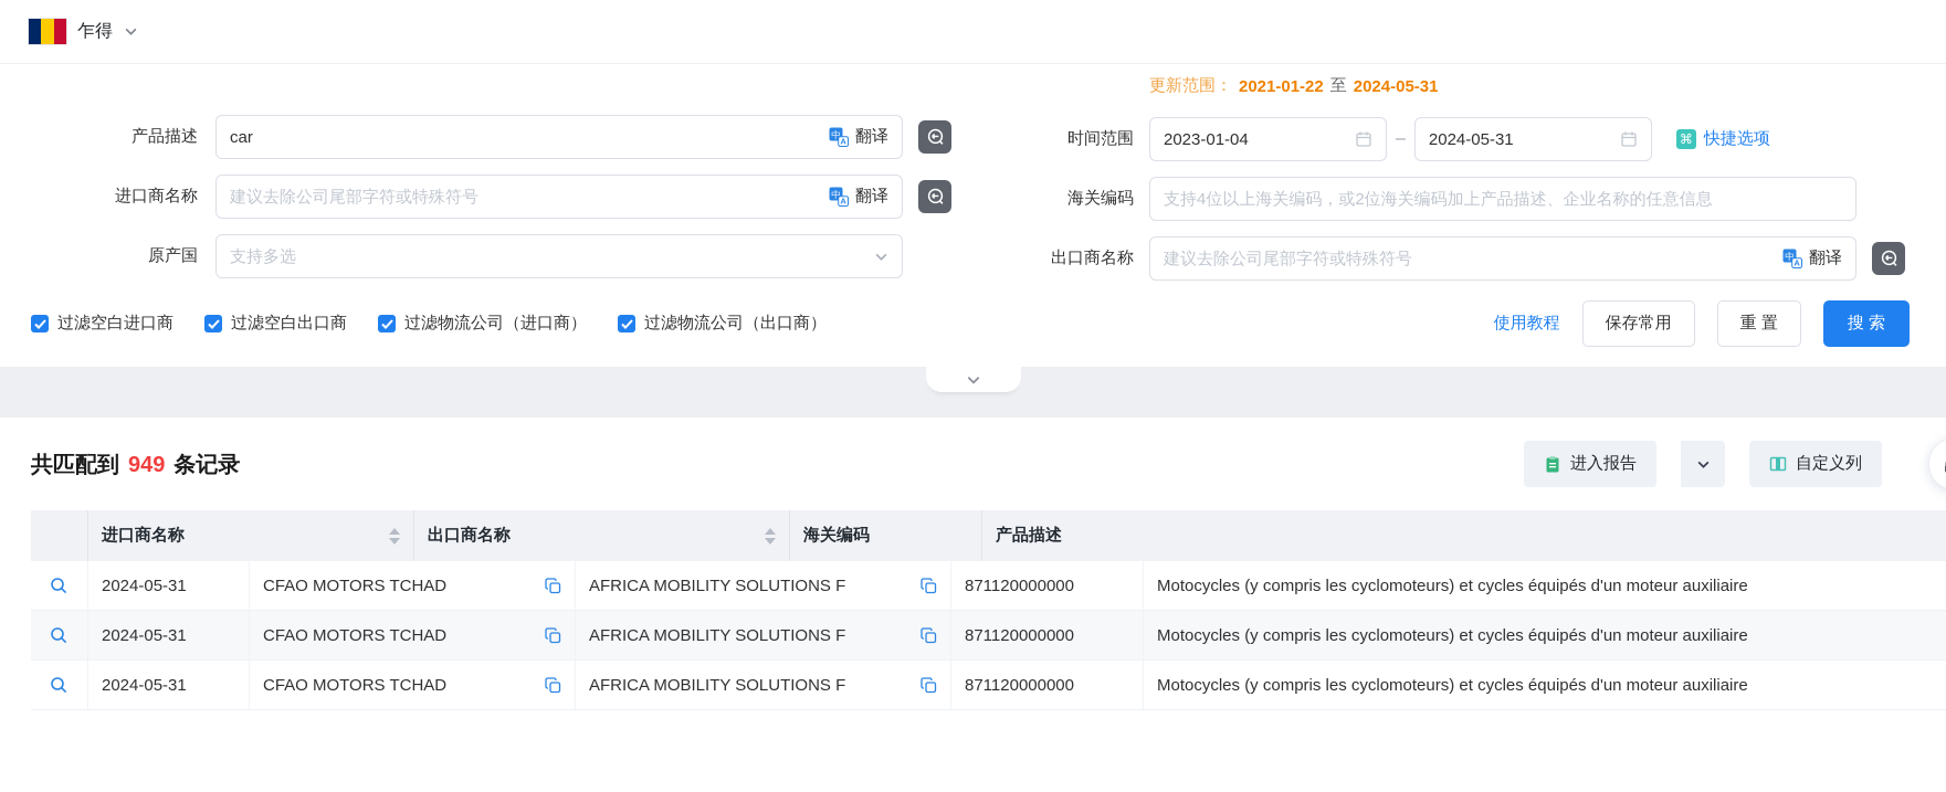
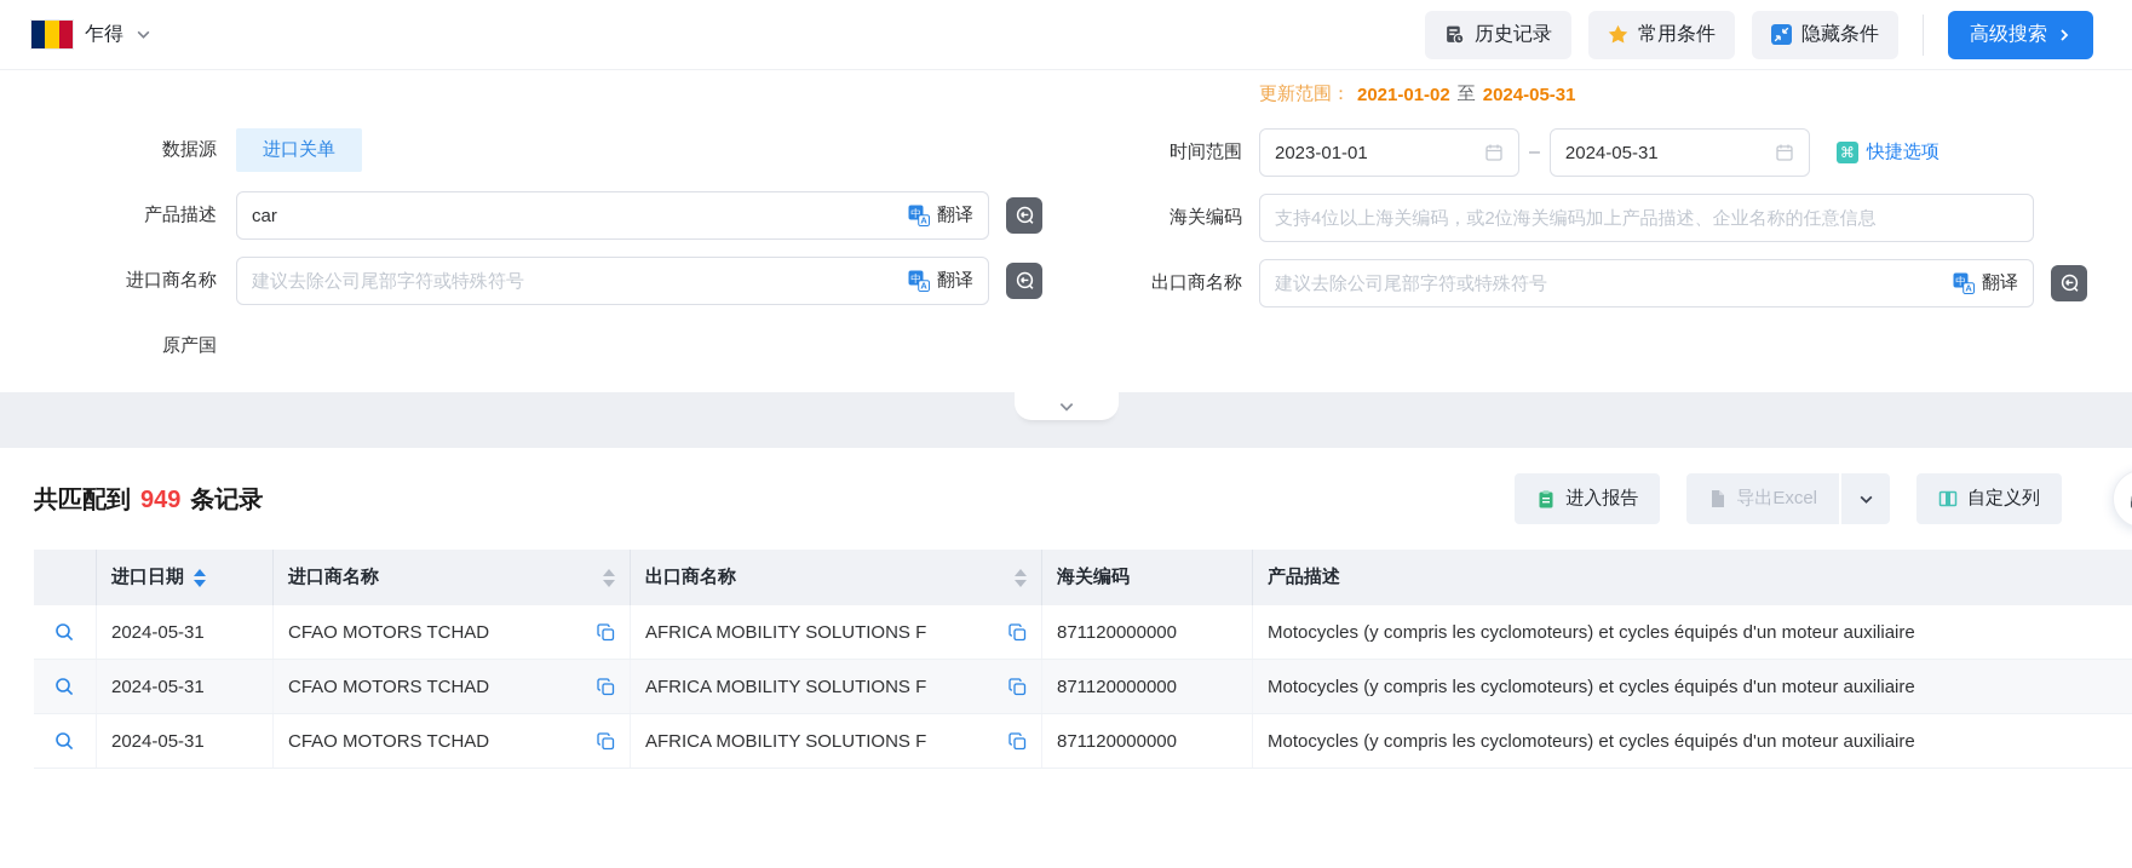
  乍得
+ 历史记录
+ 常用条件
+ 隐藏条件
+ 高级搜索
+ 数据源
+ 进口关单
  产品描述
  car
  中
  A
  翻译
  进口商名称
  建议去除公司尾部字符或特殊符号
  中
  A
  翻译
  原产国
- 支持多选
  更新范围：
- 2021-01-22
+ 2021-01-02
  至
  2024-05-31
  时间范围
- 2023-01-04
+ 2023-01-01
  –
  2024-05-31
  ⌘
  快捷选项
  海关编码
  支持4位以上海关编码，或2位海关编码加上产品描述、企业名称的任意信息
  出口商名称
  建议去除公司尾部字符或特殊符号
  中
  A
  翻译
- 过滤空白进口商
- 过滤空白出口商
- 过滤物流公司（进口商）
- 过滤物流公司（出口商）
- 使用教程
- 保存常用
- 重 置
- 搜 索
  共匹配到
  949
  条记录
  进入报告
+ 导出Excel
  自定义列
+ 进口日期
  进口商名称
  出口商名称
  海关编码
  产品描述
  2024-05-31
  CFAO MOTORS TCHAD
  AFRICA MOBILITY SOLUTIONS F
  871120000000
  Motocycles (y compris les cyclomoteurs) et cycles équipés d'un moteur auxiliaire
  2024-05-31
  CFAO MOTORS TCHAD
  AFRICA MOBILITY SOLUTIONS F
  871120000000
  Motocycles (y compris les cyclomoteurs) et cycles équipés d'un moteur auxiliaire
  2024-05-31
  CFAO MOTORS TCHAD
  AFRICA MOBILITY SOLUTIONS F
  871120000000
  Motocycles (y compris les cyclomoteurs) et cycles équipés d'un moteur auxiliaire
